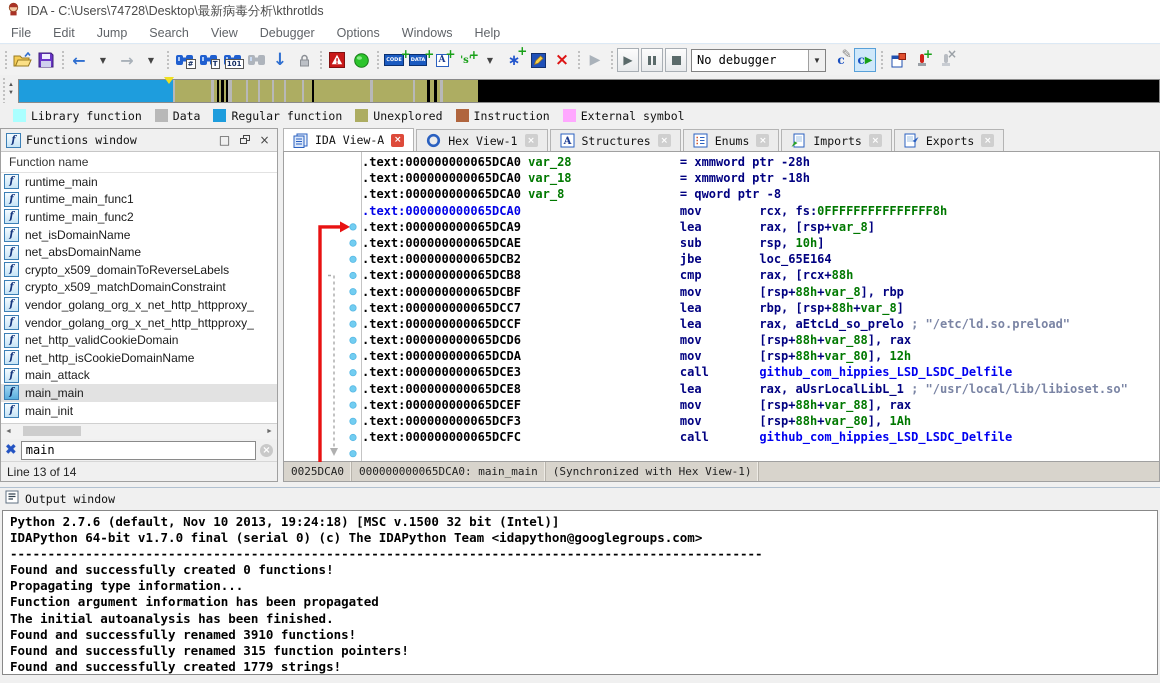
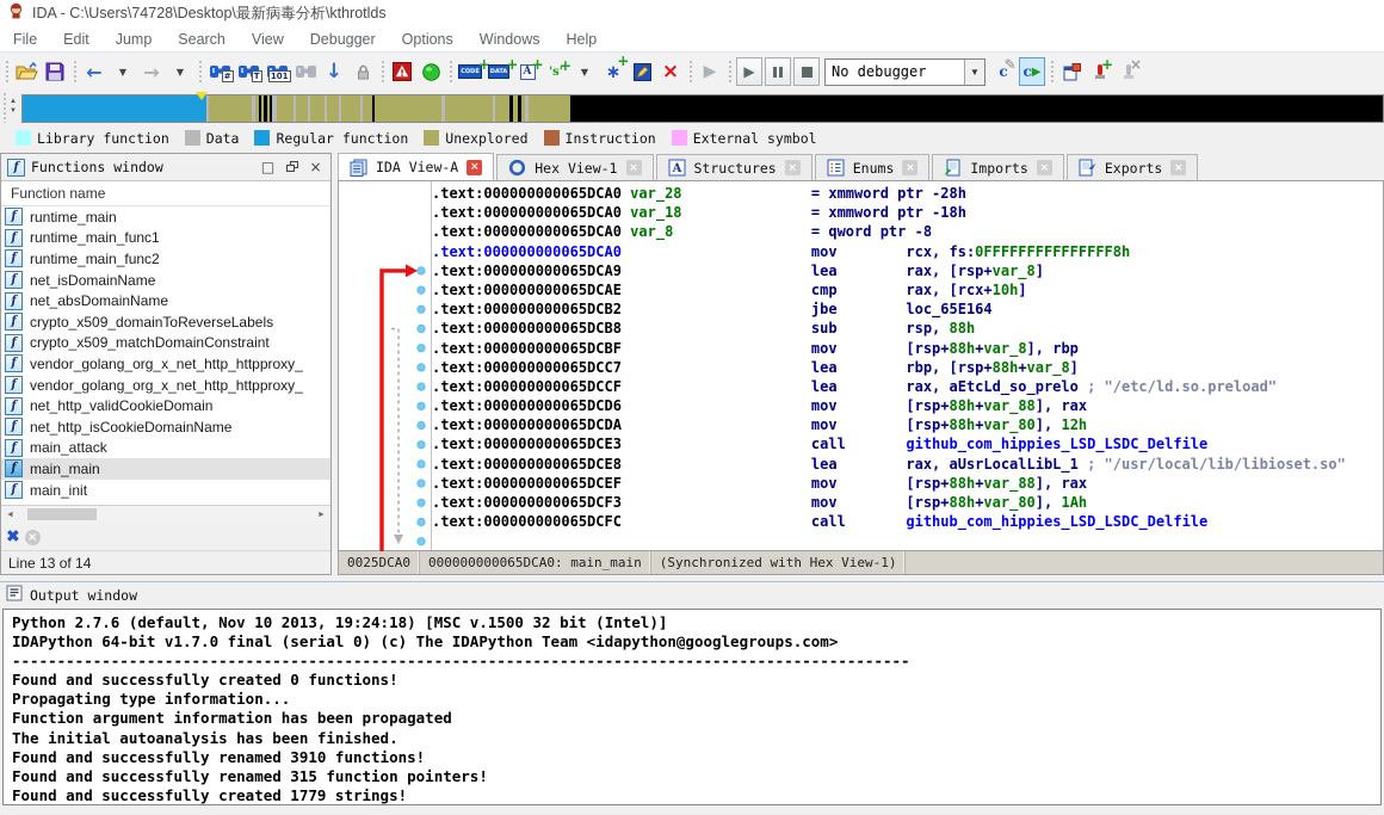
  IDA - C:\Users\74728\Desktop\最新病毒分析\kthrotlds
  File
  Edit
  Jump
  Search
  View
  Debugger
  Options
  Windows
  Help
  ←
  ▼
  →
  ▼
  #
  T
  101
  ↓
  +
  +
  A
  +
  's'
  +
  ▼
  ∗
  +
  ×
  ▶
  ▶
  No debugger
  ▼
  c
  ✎
  c
  ▶
  +
  ×
  Library function
  Data
  Regular function
  Unexplored
  Instruction
  External symbol
  f
  Functions window
  □
  ×
  Function name
  f
  runtime_main
  f
  runtime_main_func1
  f
  runtime_main_func2
  f
  net_isDomainName
  f
  net_absDomainName
  f
  crypto_x509_domainToReverseLabels
  f
  crypto_x509_matchDomainConstraint
  f
  vendor_golang_org_x_net_http_httpproxy_
  f
  vendor_golang_org_x_net_http_httpproxy_
  f
  net_http_validCookieDomain
  f
  net_http_isCookieDomainName
  f
  main_attack
  f
  main_main
  f
  main_init
  ✖
- main
  ×
  Line 13 of 14
  IDA View-A
  ×
  Hex View-1
  ×
  A
  Structures
  ×
  Enums
  ×
  Imports
  ×
  Exports
  ×
  .text:000000000065DCA0 var_28 = xmmword ptr -28h
  .text:000000000065DCA0 var_18 = xmmword ptr -18h
  .text:000000000065DCA0 var_8 = qword ptr -8
  .text:000000000065DCA0 mov rcx, fs:0FFFFFFFFFFFFFFF8h
  .text:000000000065DCA9 lea rax, [rsp+var_8]
- .text:000000000065DCAE sub rsp, 10h]
+ .text:000000000065DCAE cmp rax, [rcx+10h]
  .text:000000000065DCB2 jbe loc_65E164
- .text:000000000065DCB8 cmp rax, [rcx+88h
+ .text:000000000065DCB8 sub rsp, 88h
  .text:000000000065DCBF mov [rsp+88h+var_8], rbp
  .text:000000000065DCC7 lea rbp, [rsp+88h+var_8]
  .text:000000000065DCCF lea rax, aEtcLd_so_prelo ; "/etc/ld.so.preload"
  .text:000000000065DCD6 mov [rsp+88h+var_88], rax
  .text:000000000065DCDA mov [rsp+88h+var_80], 12h
  .text:000000000065DCE3 call github_com_hippies_LSD_LSDC_Delfile
  .text:000000000065DCE8 lea rax, aUsrLocalLibL_1 ; "/usr/local/lib/libioset.so"
  .text:000000000065DCEF mov [rsp+88h+var_88], rax
  .text:000000000065DCF3 mov [rsp+88h+var_80], 1Ah
  .text:000000000065DCFC call github_com_hippies_LSD_LSDC_Delfile
  0025DCA0
  000000000065DCA0: main_main
  (Synchronized with Hex View-1)
  Output window
  Python 2.7.6 (default, Nov 10 2013, 19:24:18) [MSC v.1500 32 bit (Intel)]
  IDAPython 64-bit v1.7.0 final (serial 0) (c) The IDAPython Team <idapython@googlegroups.com>
  ----------------------------------------------------------------------------------------------------
  Found and successfully created 0 functions!
  Propagating type information...
  Function argument information has been propagated
  The initial autoanalysis has been finished.
  Found and successfully renamed 3910 functions!
  Found and successfully renamed 315 function pointers!
  Found and successfully created 1779 strings!
